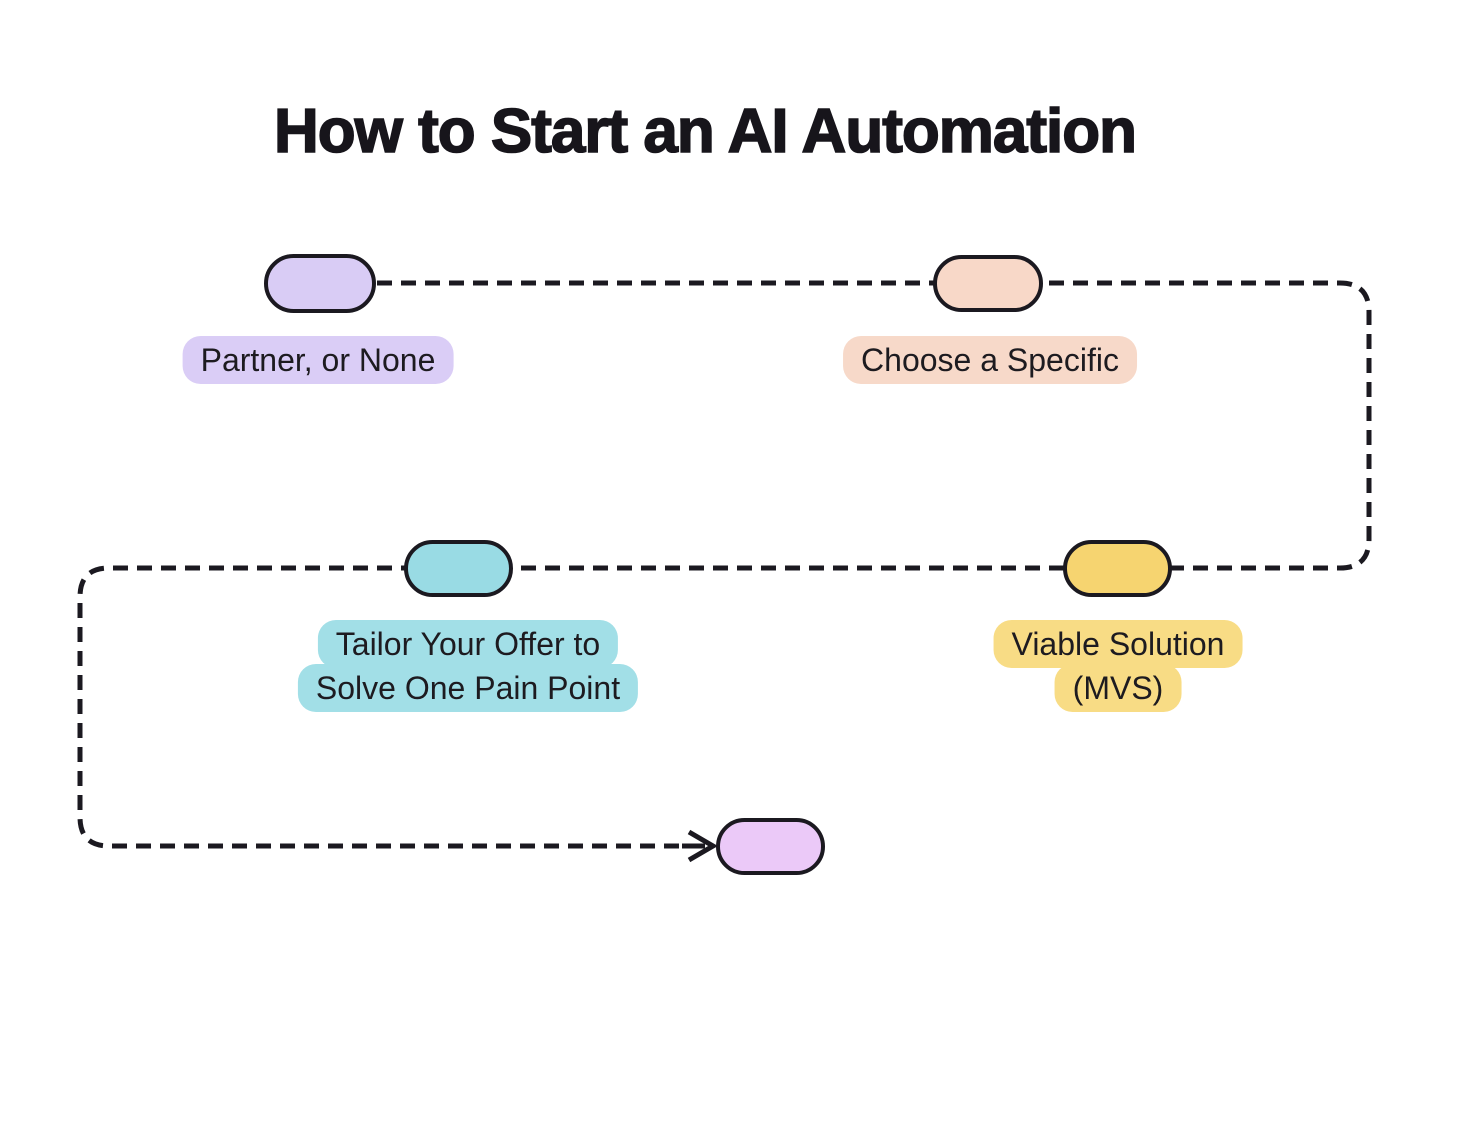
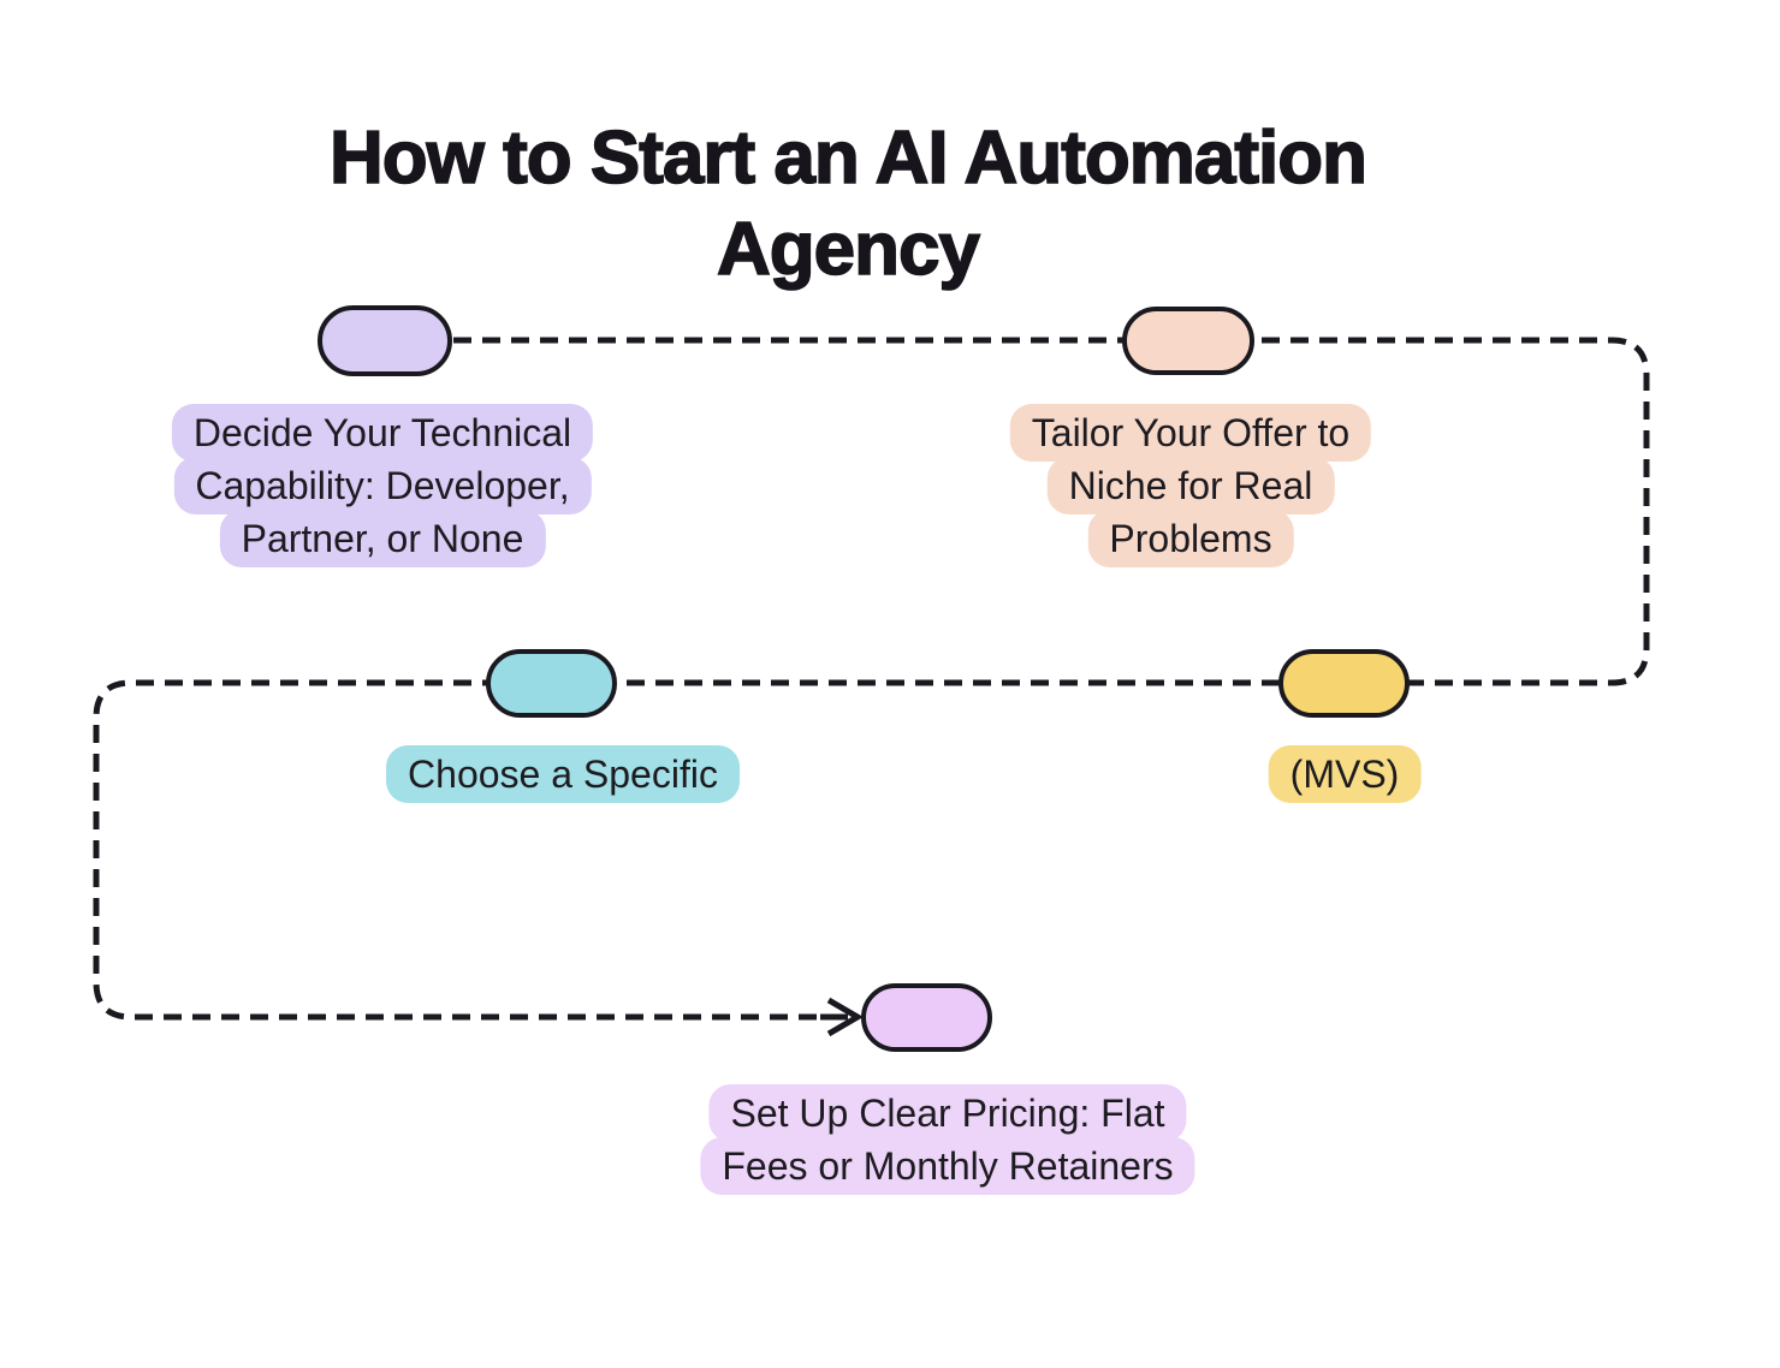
  How to Start an AI Automation
+ Agency
+ Decide Your Technical
+ Capability: Developer,
  Partner, or None
- Choose a Specific
+ Tailor Your Offer to
+ Niche for Real
+ Problems
- Tailor Your Offer to
+ Choose a Specific
- Solve One Pain Point
- Viable Solution
  (MVS)
+ Set Up Clear Pricing: Flat
+ Fees or Monthly Retainers
